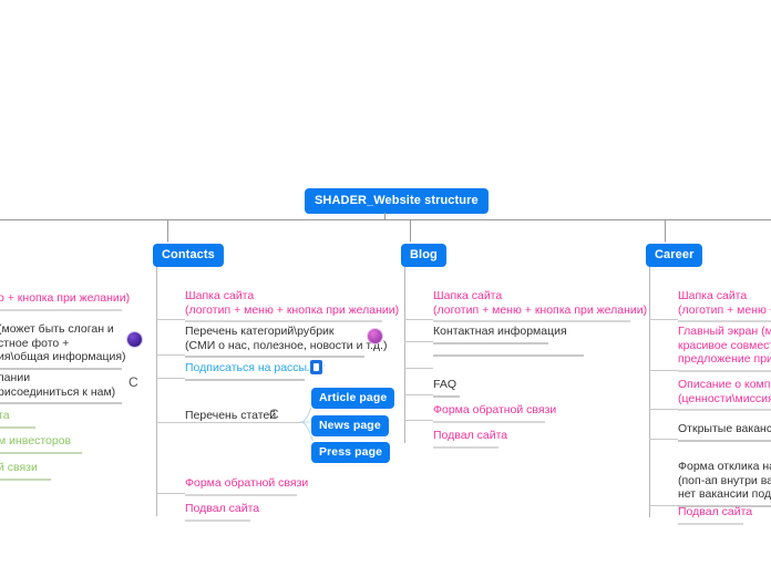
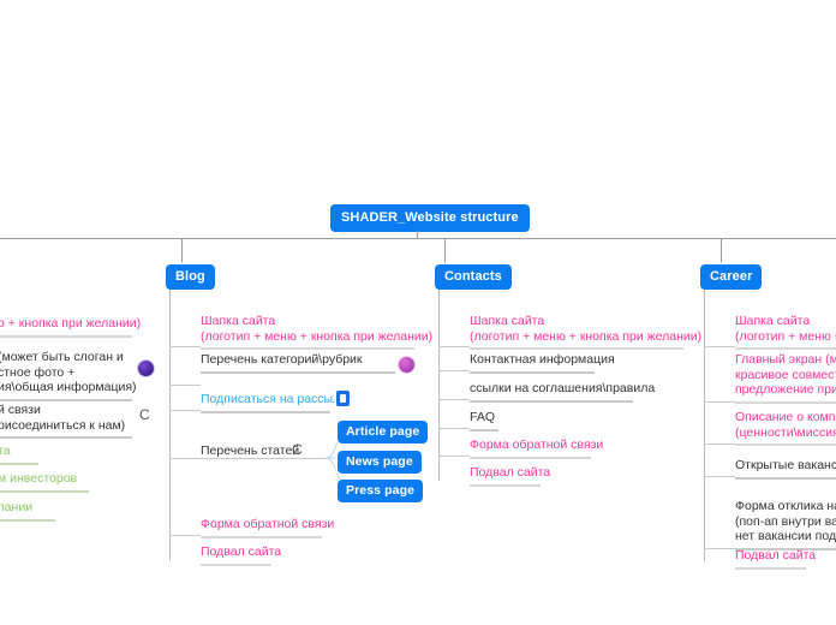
  SHADER_Website structure
  о + кнопка при желании)
  может быть слоган и
  стное фото +
  ия\общая информация)
- пании
+ й связи
  рисоединиться к нам)
  C
  та
  м инвесторов
- й связи
+ пании
- Contacts
+ Blog
  Шапка сайта
  (логотип + меню + кнопка при желании)
  Перечень категорий\рубрик
- (СМИ о нас, полезное, новости и т.д.)
  Подписаться на рассы
  Перечень стате
  C
  Article page
  News page
  Press page
  Форма обратной связи
  Подвал сайта
- Blog
+ Contacts
  Шапка сайта
  (логотип + меню + кнопка при желании)
  Контактная информация
+ ссылки на соглашения\правила
  FAQ
  Форма обратной связи
  Подвал сайта
  Career
  Шапка сайта
  (логотип + меню
  Главный экран (м
  красивое совмес
  предложение при
  Описание о комп
  (ценности\мисси
  Открытые ваканс
  Форма отклика н
  (поп-ап внутри ва
  нет вакансии под
  Подвал сайта
